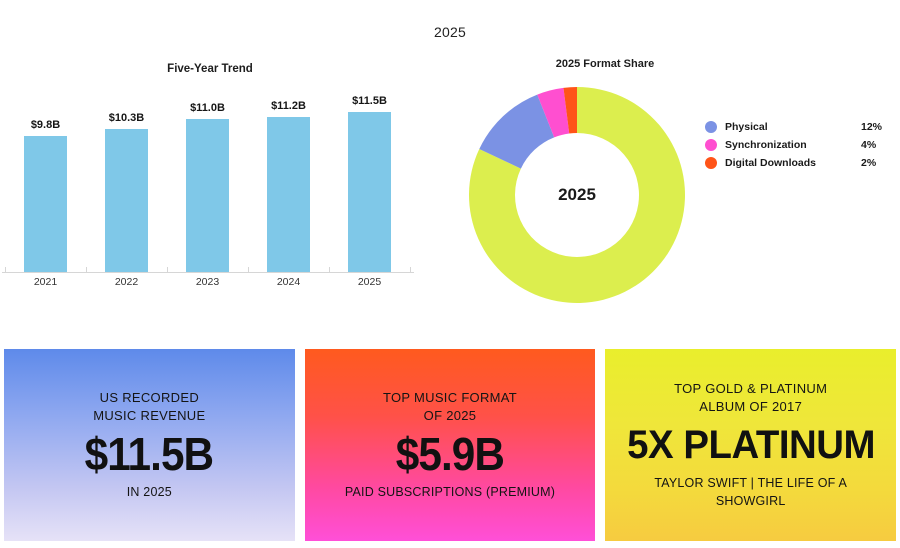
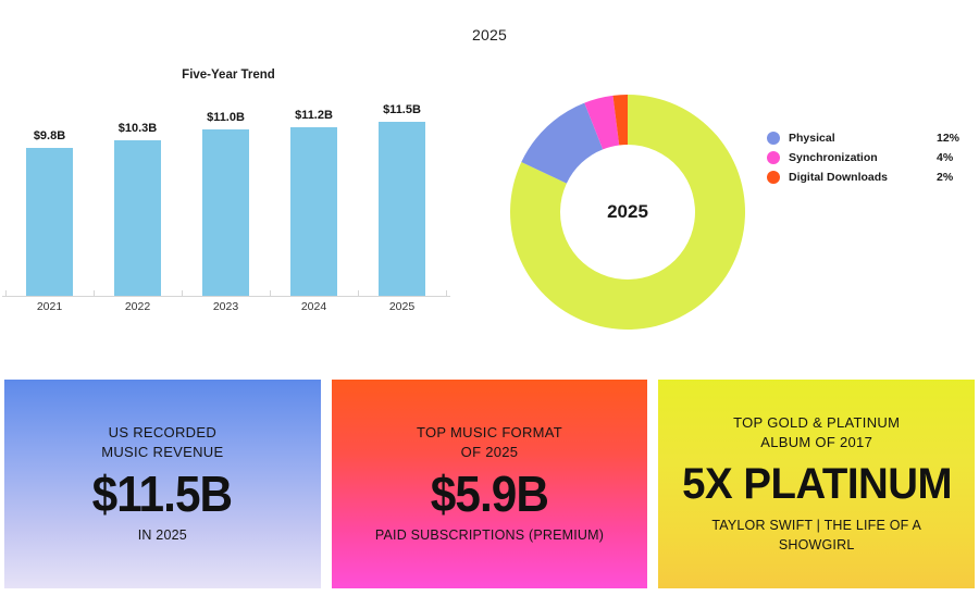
  2025
  Five-Year Trend
  $9.8B
  $10.3B
  $11.0B
  $11.2B
  $11.5B
  2021
  2022
  2023
  2024
  2025
- 2025 Format Share
  2025
  Physical
  12%
  Synchronization
  4%
  Digital Downloads
  2%
  US RECORDED
  MUSIC REVENUE
  $11.5B
  IN 2025
  TOP MUSIC FORMAT
  OF 2025
  $5.9B
  PAID SUBSCRIPTIONS (PREMIUM)
  TOP GOLD & PLATINUM
  ALBUM OF 2017
  5X PLATINUM
  TAYLOR SWIFT | THE LIFE OF A
  SHOWGIRL
